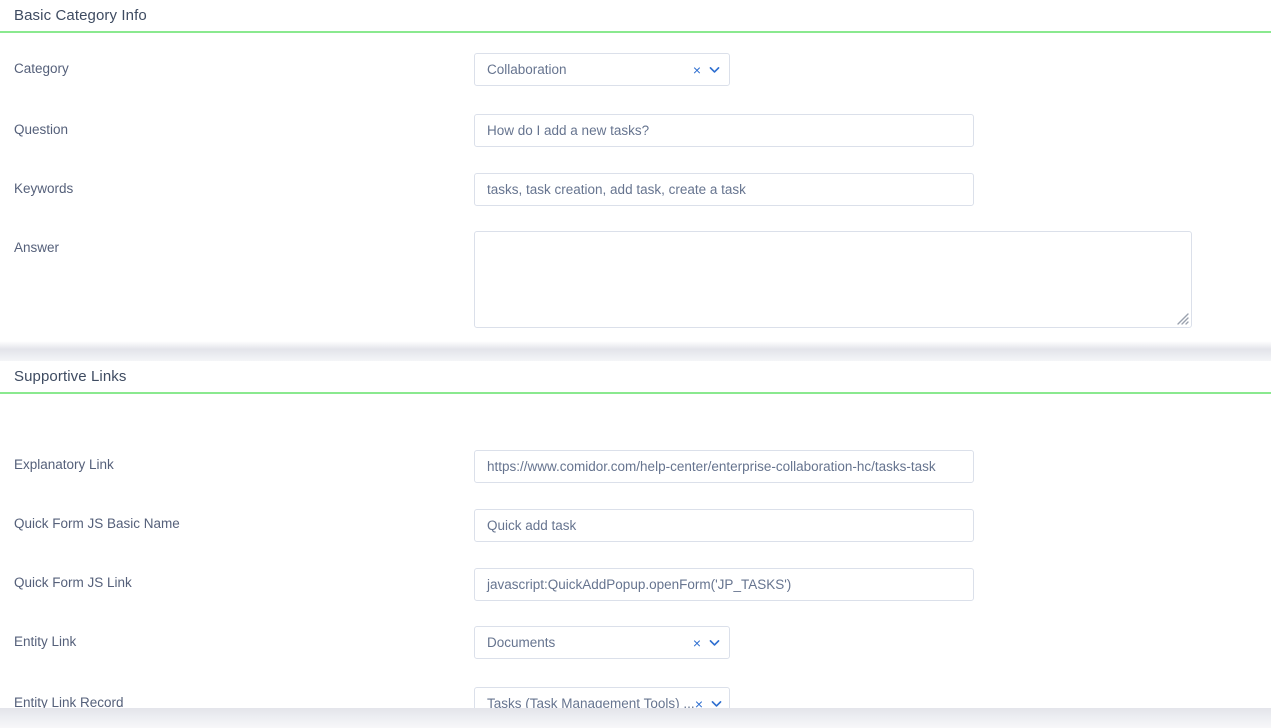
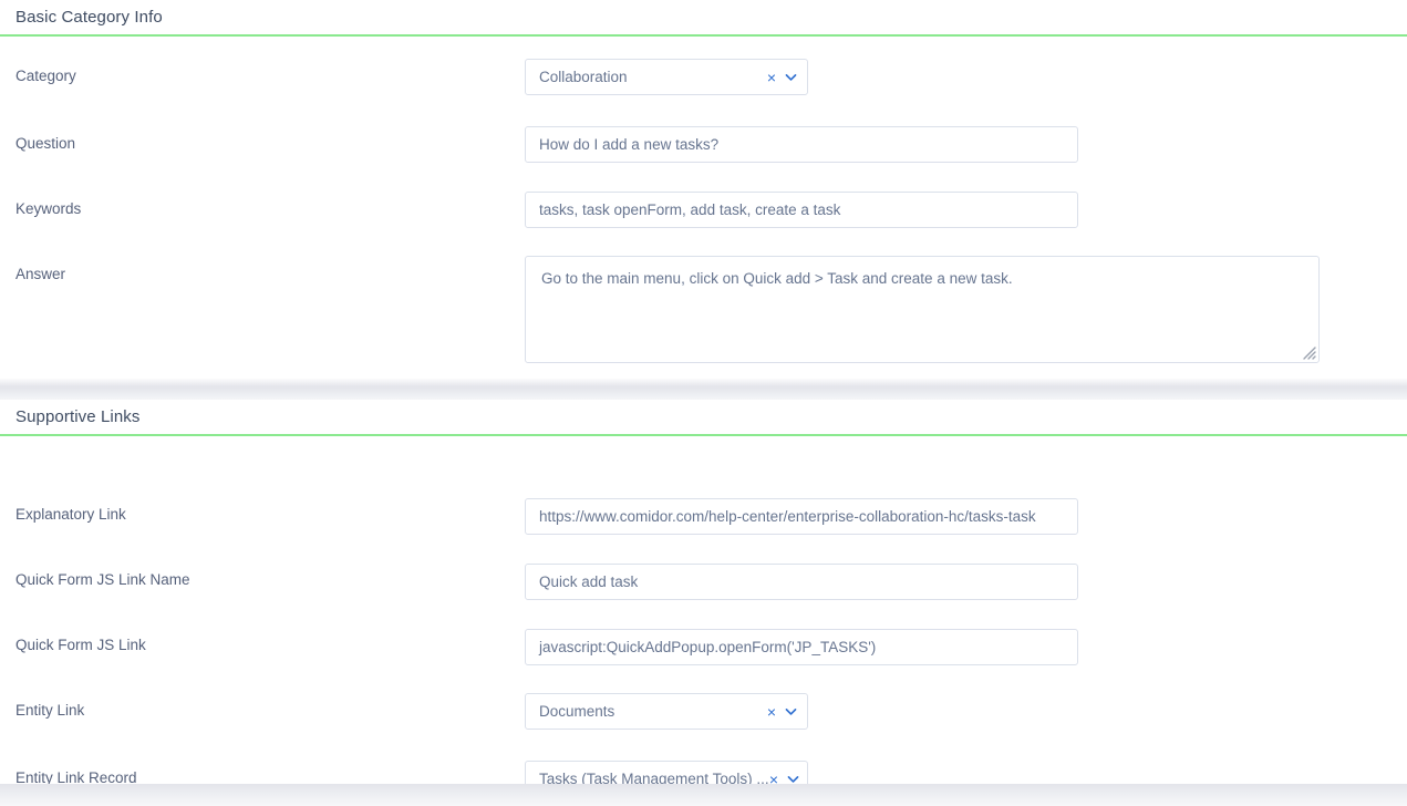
  Basic Category Info
  Category
  Collaboration
  ×
  Question
  How do I add a new tasks?
  Keywords
- tasks, task creation, add task, create a task
+ tasks, task openForm, add task, create a task
  Answer
+ Go to the main menu, click on Quick add > Task and create a new task.
  Supportive Links
  Explanatory Link
  https://www.comidor.com/help-center/enterprise-collaboration-hc/tasks-task
- Quick Form JS Basic Name
+ Quick Form JS Link Name
  Quick add task
  Quick Form JS Link
  javascript:QuickAddPopup.openForm('JP_TASKS')
  Entity Link
  Documents
  ×
  Entity Link Record
  Tasks (Task Management Tools) ...
  ×
